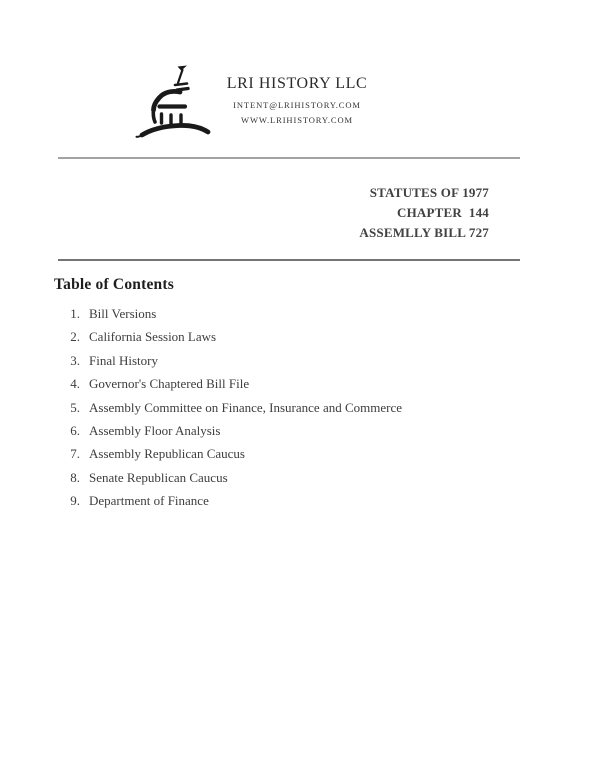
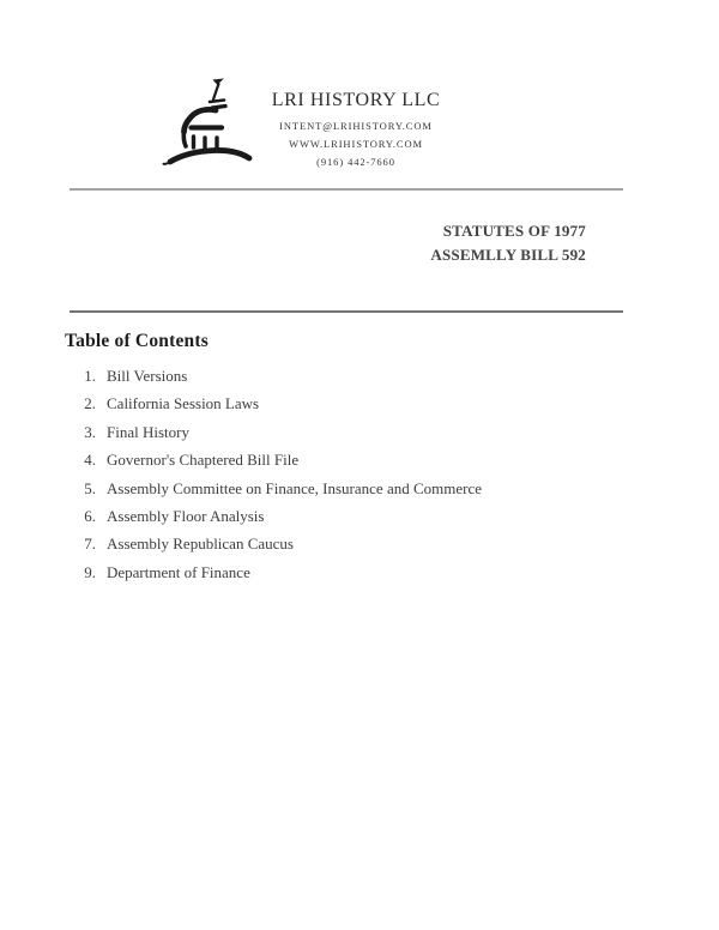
  LRI HISTORY LLC
  INTENT@LRIHISTORY.COM
  WWW.LRIHISTORY.COM
+ (916) 442-7660
  STATUTES OF 1977
- CHAPTER 144
- ASSEMLLY BILL 727
+ ASSEMLLY BILL 592
  Table of Contents
  1.
  Bill Versions
  2.
  California Session Laws
  3.
  Final History
  4.
  Governor's Chaptered Bill File
  5.
  Assembly Committee on Finance, Insurance and Commerce
  6.
  Assembly Floor Analysis
  7.
  Assembly Republican Caucus
- 8.
- Senate Republican Caucus
  9.
  Department of Finance
